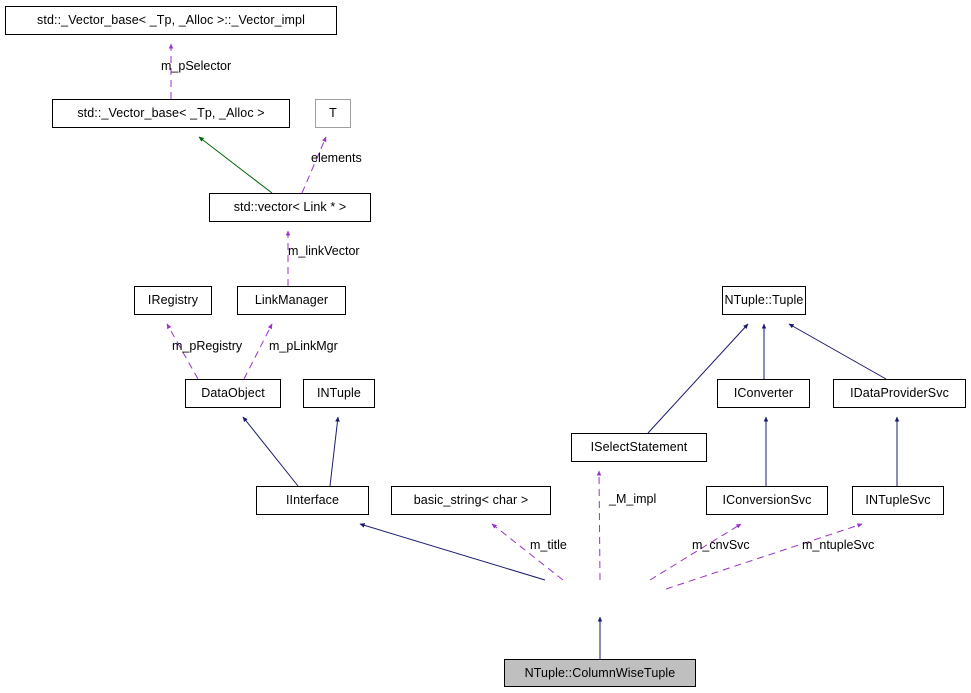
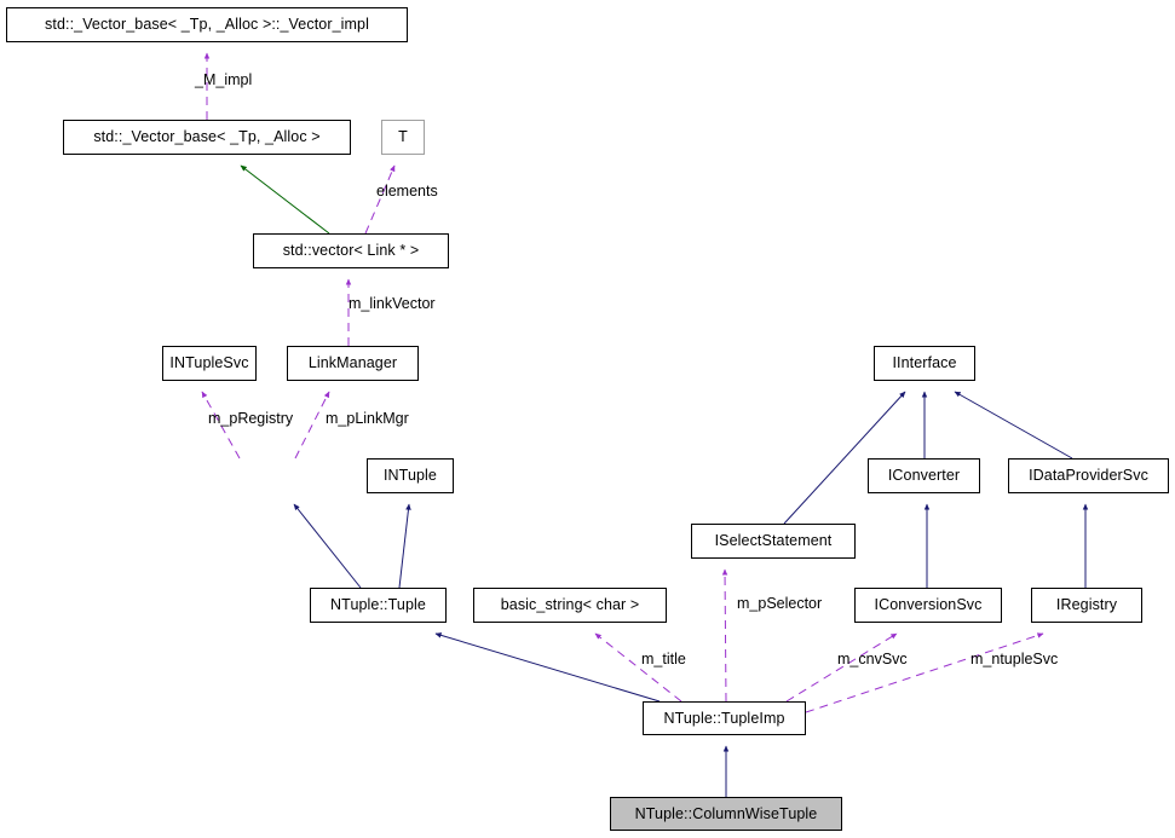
  std::_Vector_base< _Tp, _Alloc >::_Vector_impl
  std::_Vector_base< _Tp, _Alloc >
  T
  std::vector< Link * >
- IRegistry
+ INTupleSvc
  LinkManager
- NTuple::Tuple
+ IInterface
- DataObject
  INTuple
  IConverter
  IDataProviderSvc
  ISelectStatement
- IInterface
+ NTuple::Tuple
  basic_string< char >
  IConversionSvc
- INTupleSvc
+ IRegistry
+ NTuple::TupleImp
  NTuple::ColumnWiseTuple
- m_pSelector
+ _M_impl
  elements
  m_linkVector
  m_pRegistry
  m_pLinkMgr
- _M_impl
+ m_pSelector
  m_title
  m_cnvSvc
  m_ntupleSvc
